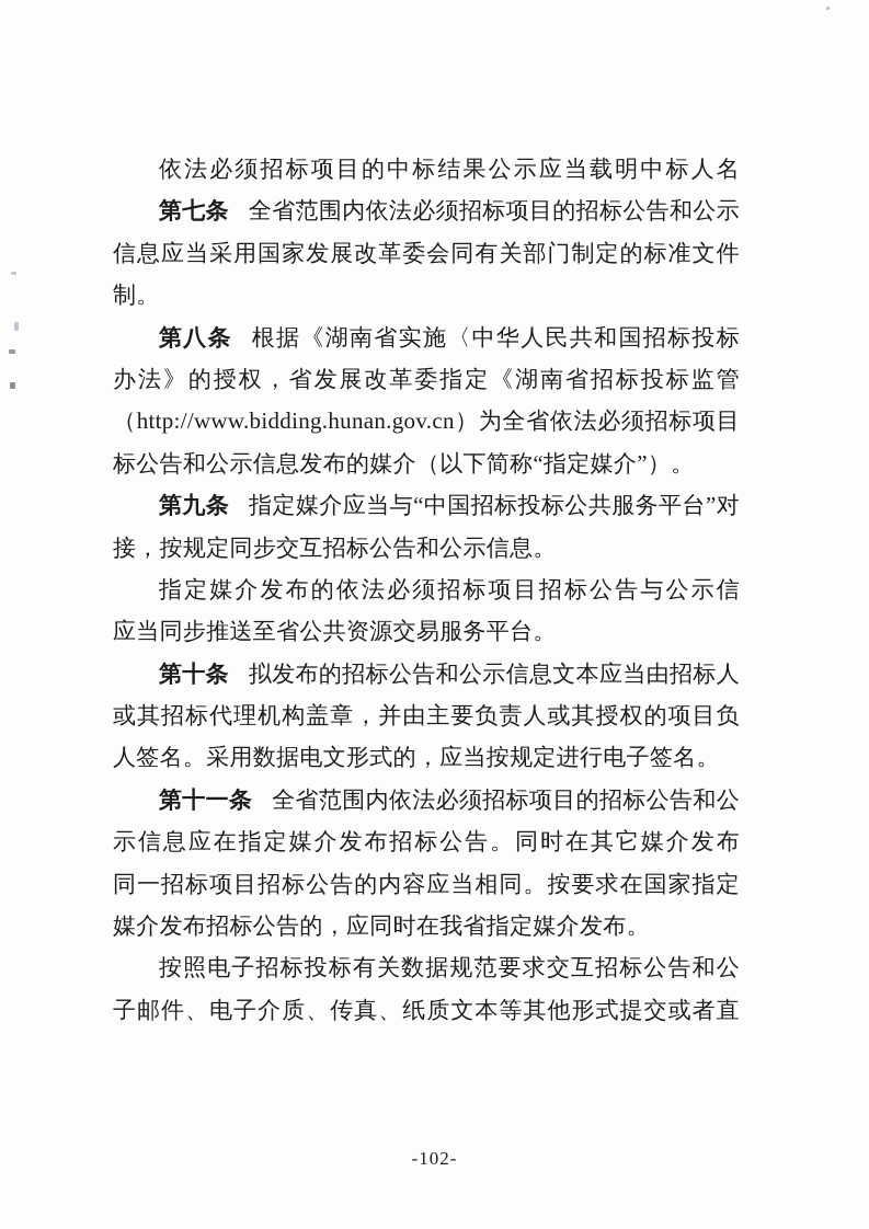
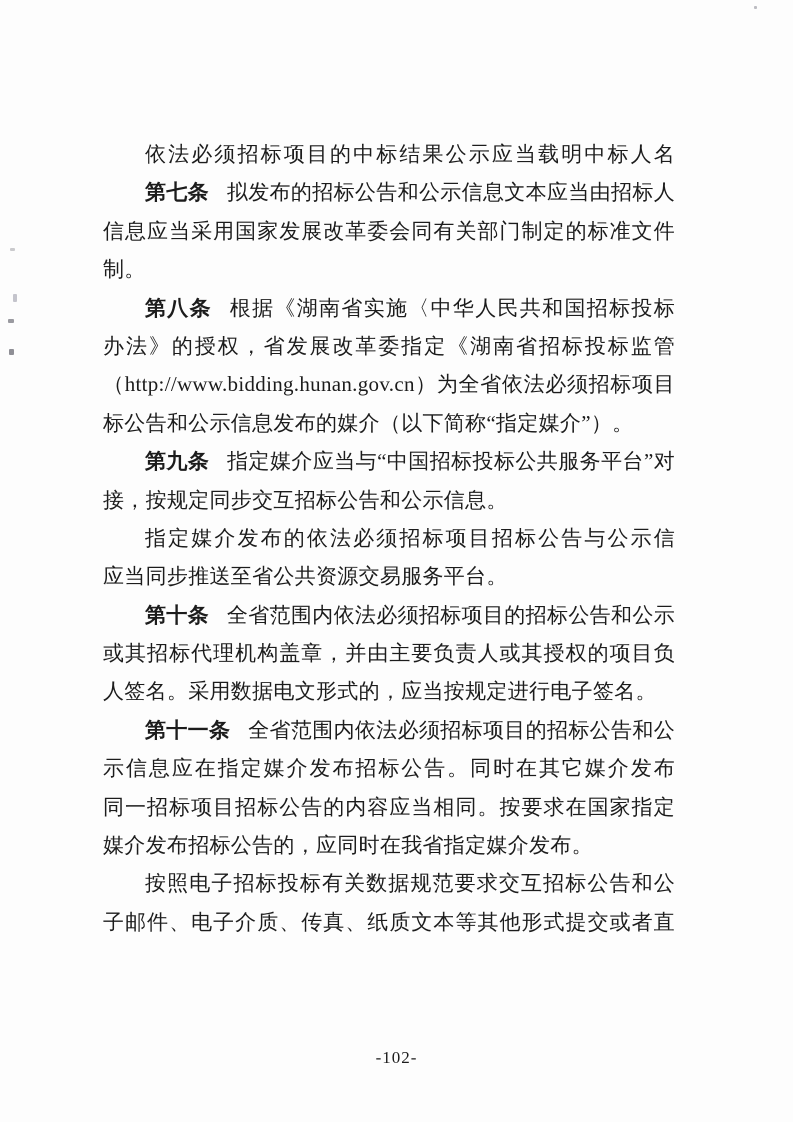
  依法必须招标项目的中标结果公示应当载明中标人名
- 第七条 全省范围内依法必须招标项目的招标公告和公示
+ 第七条 拟发布的招标公告和公示信息文本应当由招标人
  信息应当采用国家发展改革委会同有关部门制定的标准文件
  制。
  第八条 根据《湖南省实施〈中华人民共和国招标投标
  办法》的授权，省发展改革委指定《湖南省招标投标监管
  （http://www.bidding.hunan.gov.cn）为全省依法必须招标项目
  标公告和公示信息发布的媒介（以下简称“指定媒介”）。
  第九条 指定媒介应当与“中国招标投标公共服务平台”对
  接，按规定同步交互招标公告和公示信息。
  指定媒介发布的依法必须招标项目招标公告与公示信
  应当同步推送至省公共资源交易服务平台。
- 第十条 拟发布的招标公告和公示信息文本应当由招标人
+ 第十条 全省范围内依法必须招标项目的招标公告和公示
  或其招标代理机构盖章，并由主要负责人或其授权的项目负
  人签名。采用数据电文形式的，应当按规定进行电子签名。
  第十一条 全省范围内依法必须招标项目的招标公告和公
  示信息应在指定媒介发布招标公告。同时在其它媒介发布
  同一招标项目招标公告的内容应当相同。按要求在国家指定
  媒介发布招标公告的，应同时在我省指定媒介发布。
  按照电子招标投标有关数据规范要求交互招标公告和公
  子邮件、电子介质、传真、纸质文本等其他形式提交或者直
  -102-
